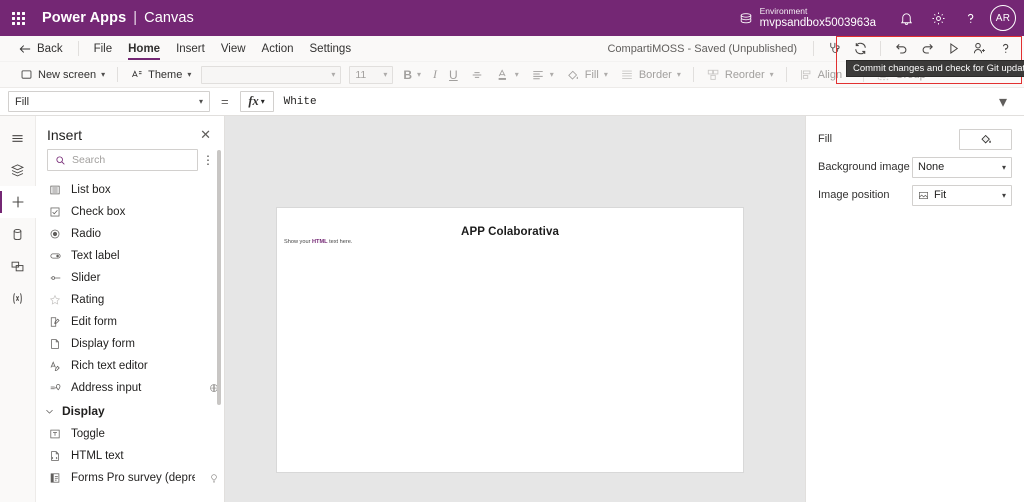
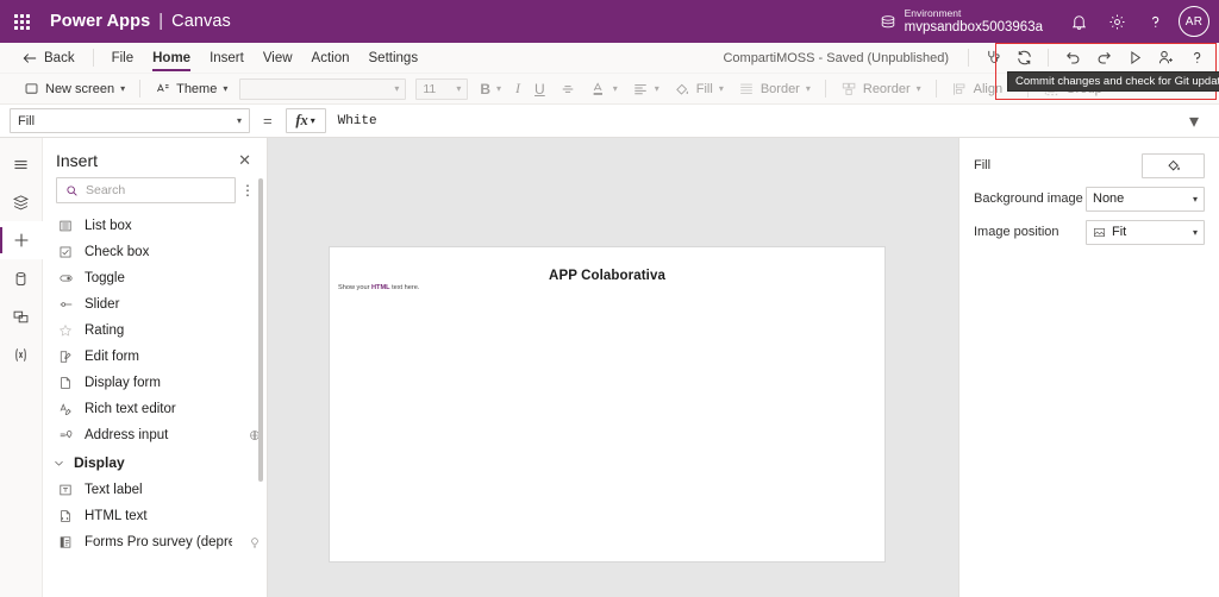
  Power Apps
  |
  Canvas
  Environment
  mvpsandbox5003963a
  AR
  Back
  File
  Home
  Insert
  View
  Action
  Settings
  CompartiMOSS - Saved (Unpublished)
  New screen
  ▾
  Theme
  ▾
  ▾
  11
  ▾
  B
  ▾
  I
  U
  ▾
  ▾
  Fill
  ▾
  Border
  ▾
  Reorder
  ▾
  Align
  Fill
  ▾
  =
  fx
  ▾
  White
  ▾
  Insert
  ✕
  Search
  ⋮
  List box
  Check box
- Radio
- Text label
+ Toggle
  Slider
  Rating
  Edit form
  Display form
  Rich text editor
  Address input
  Display
- Toggle
+ Text label
  HTML text
  Forms Pro survey (depre
  APP Colaborativa
  Fill
  Background image
  None
  ▾
  Image position
  Fit
  ▾
  Commit changes and check for Git upda
